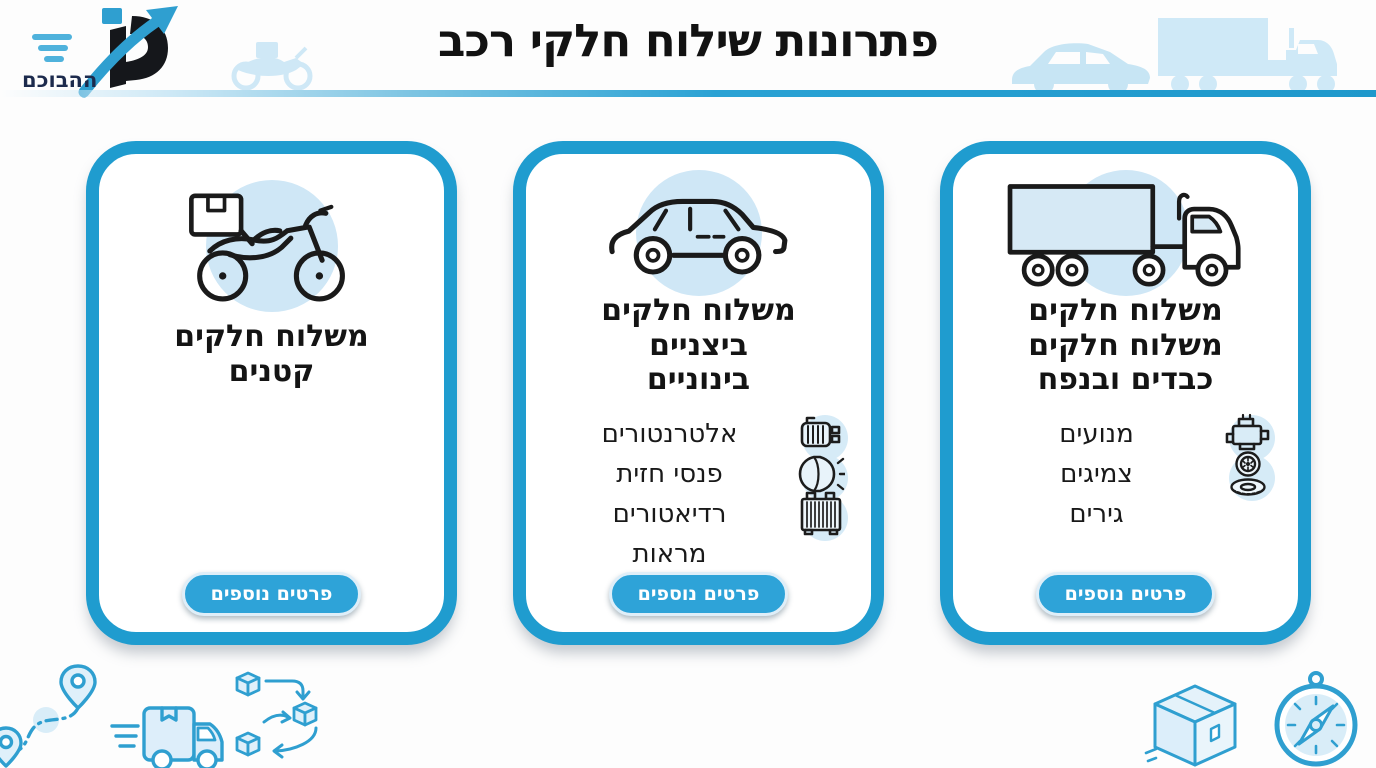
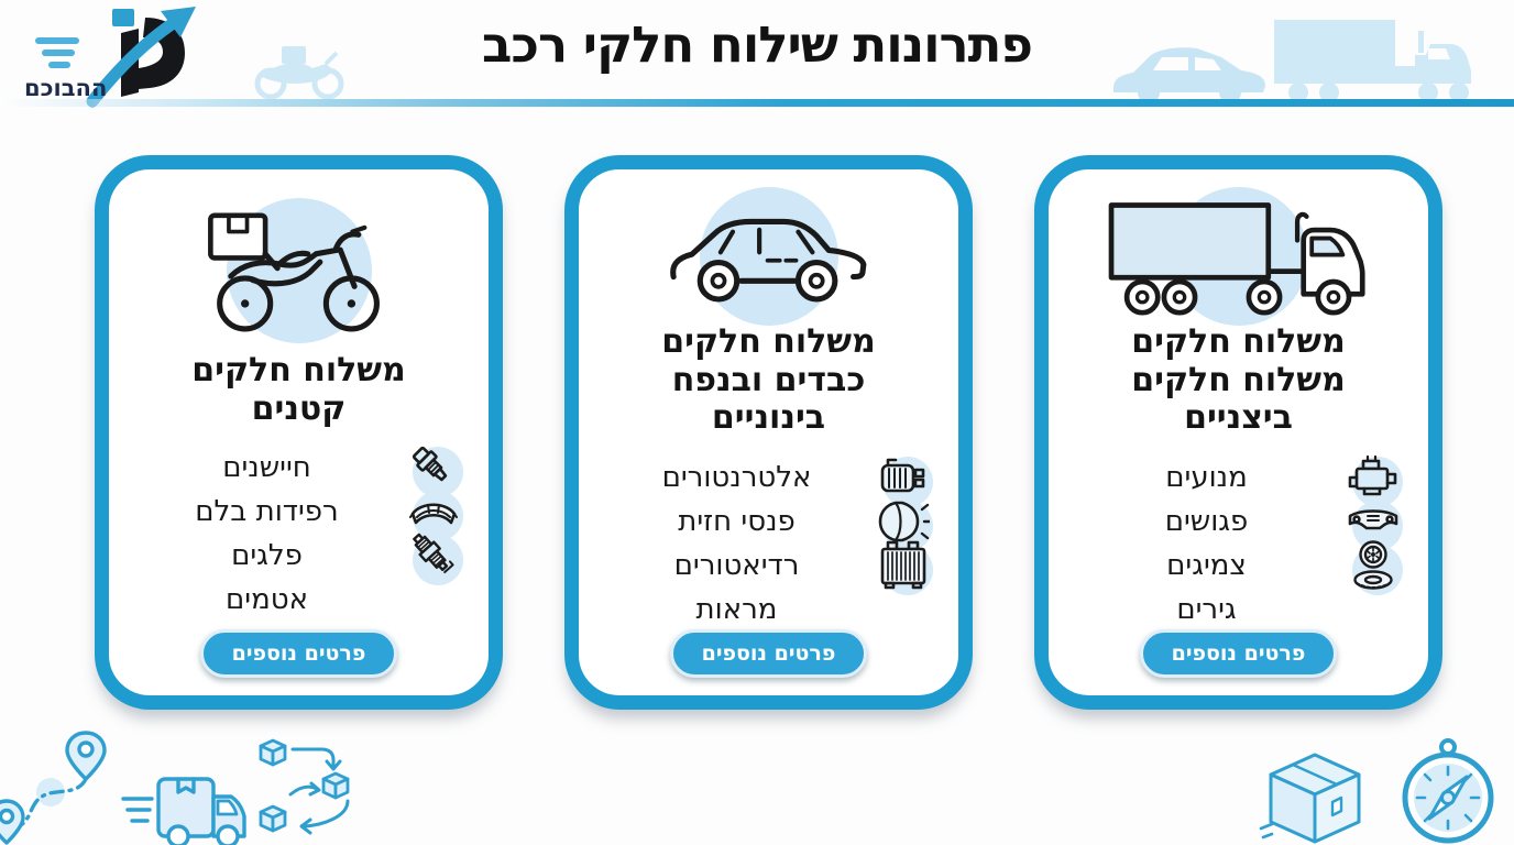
  ההבוכם
  פתרונות שילוח חלקי רכב
  משלוח חלקים
  קטנים
+ חיישנים
+ רפידות בלם
+ פלגים
+ אטמים
  פרטים נוספים
  משלוח חלקים
- ביצניים
+ כבדים ובנפח
  בינוניים
  אלטרנטורים
  פנסי חזית
  רדיאטורים
  מראות
  פרטים נוספים
  משלוח חלקים
  משלוח חלקים
- כבדים ובנפח
+ ביצניים
  מנועים
+ פגושים
  צמיגים
  גירים
  פרטים נוספים
